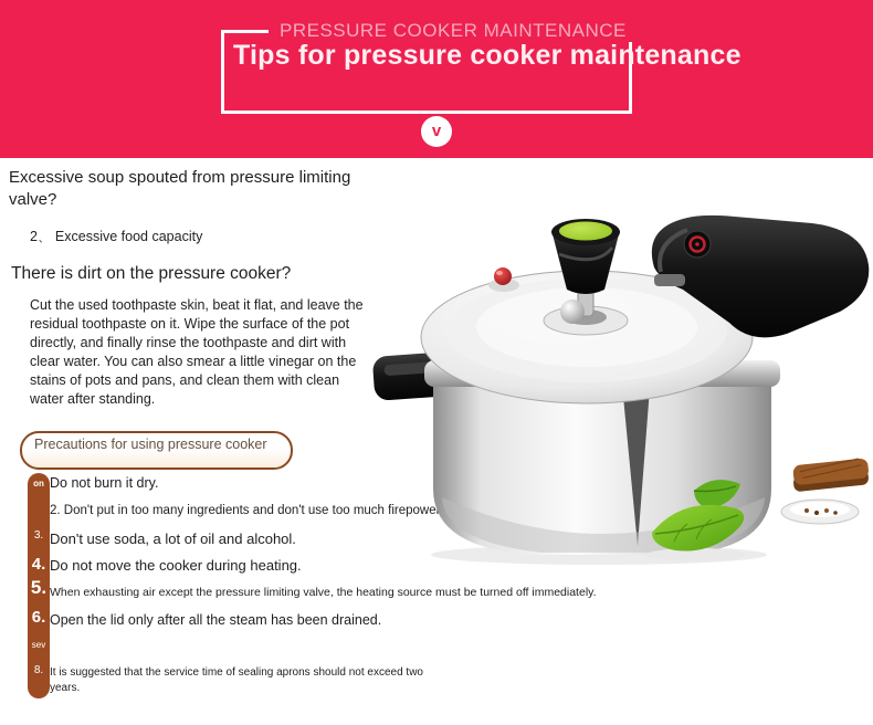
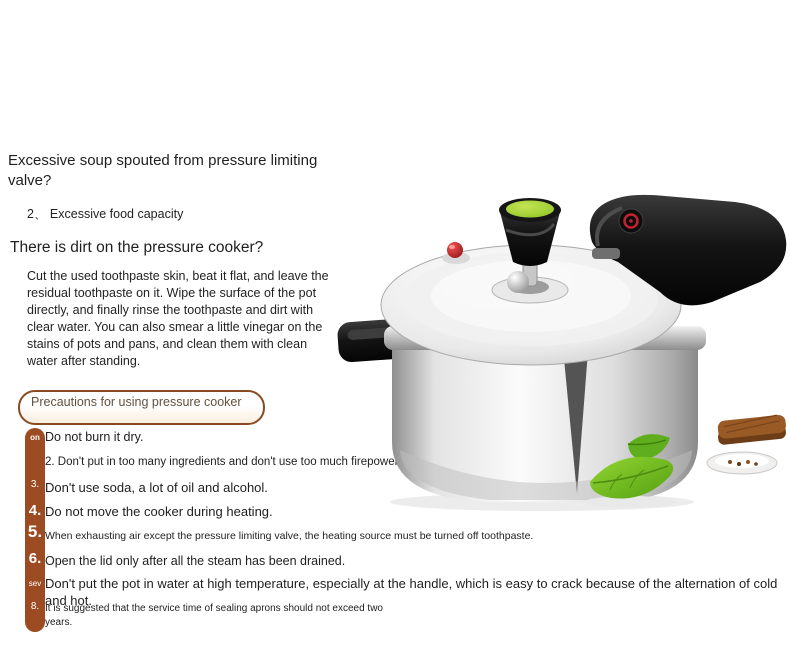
- PRESSURE COOKER MAINTENANCE
- Tips for pressure cooker maintenance
- v
  Excessive soup spouted from pressure limiting valve?
  2、 Excessive food capacity
  There is dirt on the pressure cooker?
  Cut the used toothpaste skin, beat it flat, and leave the residual toothpaste on it. Wipe the surface of the pot directly, and finally rinse the toothpaste and dirt with clear water. You can also smear a little vinegar on the stains of pots and pans, and clean them with clean water after standing.
  Precautions for using pressure cooker
  on
  3.
  4.
  5.
  6.
  sev
  8.
  Do not burn it dry.
  2. Don't put in too many ingredients and don't use too much firepowe
  Don't use soda, a lot of oil and alcohol.
  Do not move the cooker during heating.
- When exhausting air except the pressure limiting valve, the heating source must be turned off immediately.
+ When exhausting air except the pressure limiting valve, the heating source must be turned off toothpaste.
  Open the lid only after all the steam has been drained.
+ Don't put the pot in water at high temperature, especially at the handle, which is easy to crack because of the alternation of cold and hot.
  It is suggested that the service time of sealing aprons should not exceed two years.
